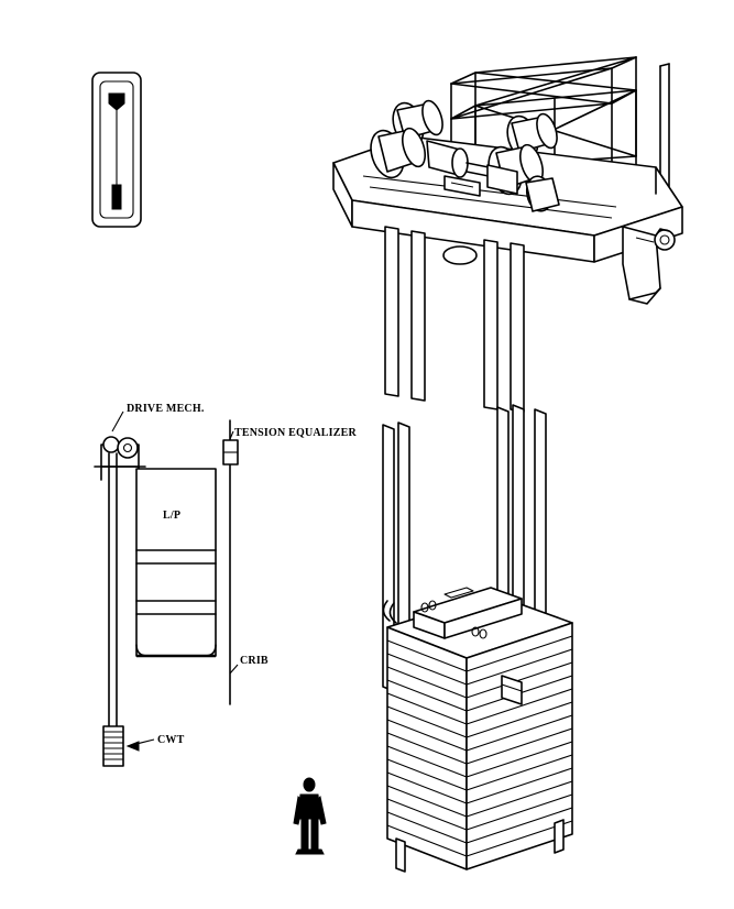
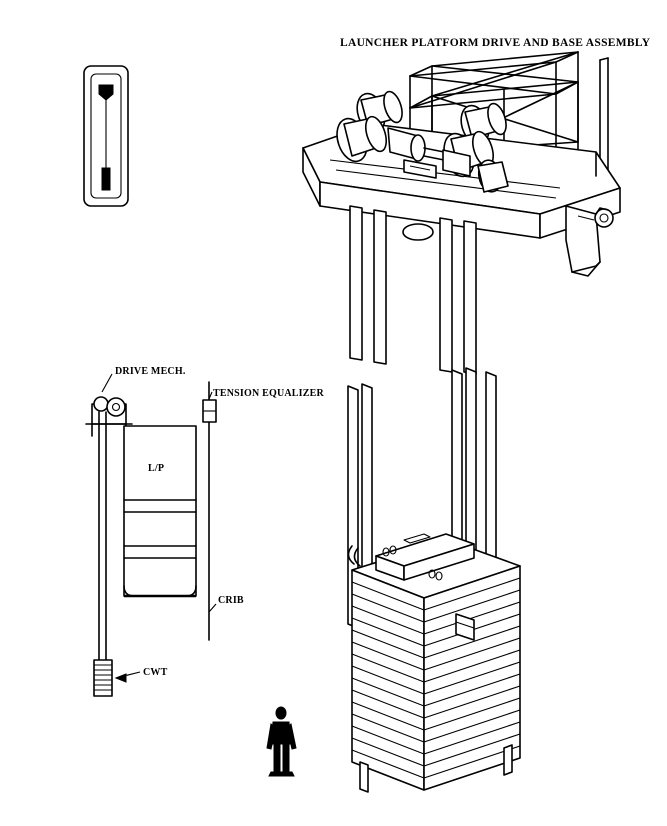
+ LAUNCHER PLATFORM DRIVE AND BASE ASSEMBLY
  DRIVE MECH.
  TENSION EQUALIZER
  L/P
  CRIB
  CWT
